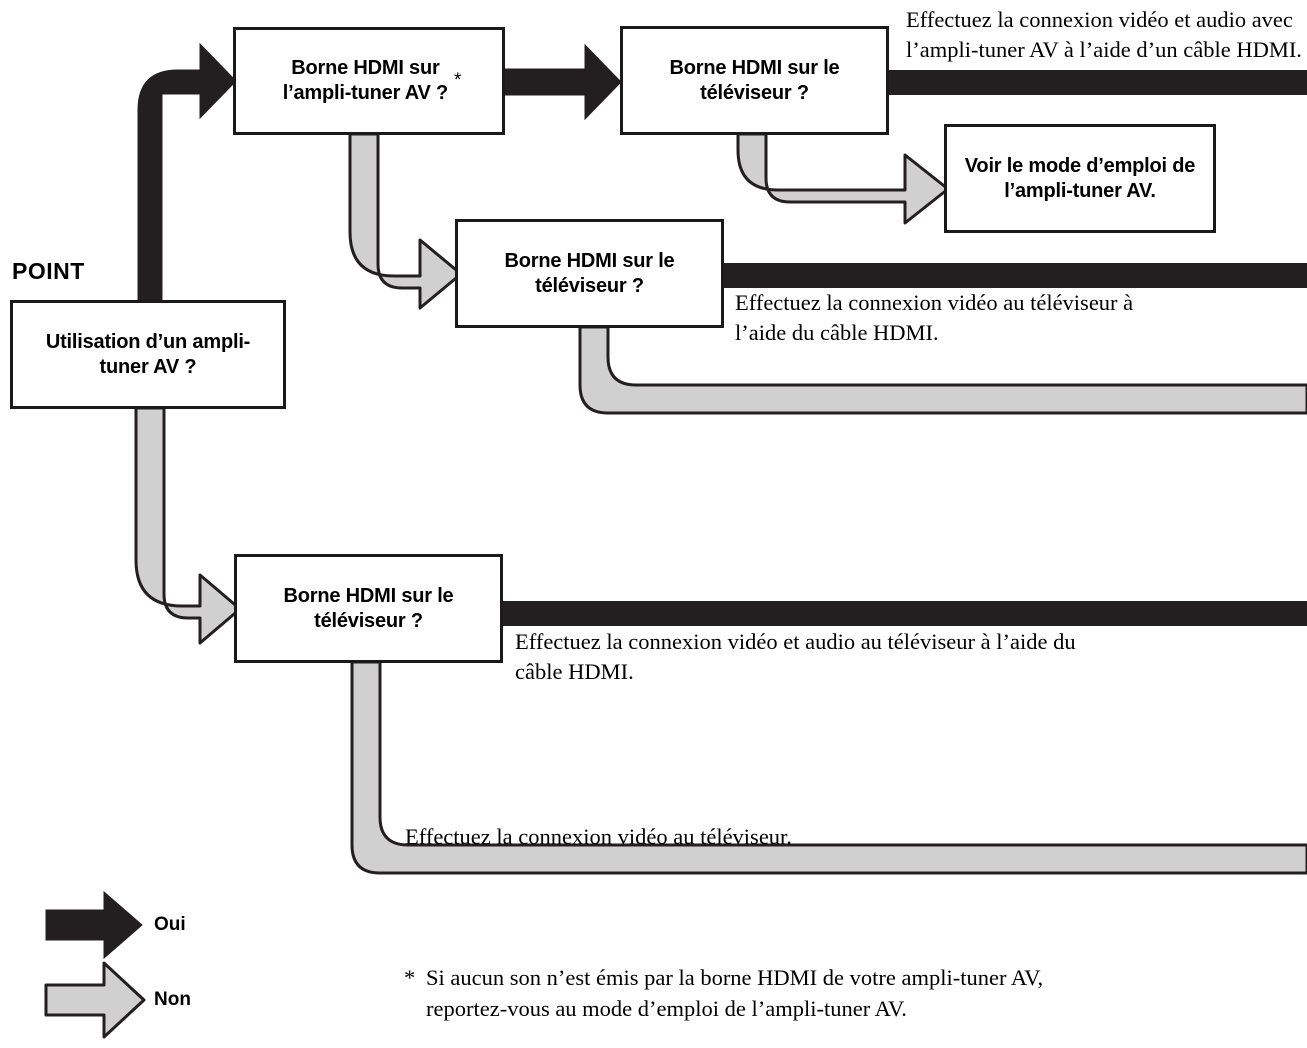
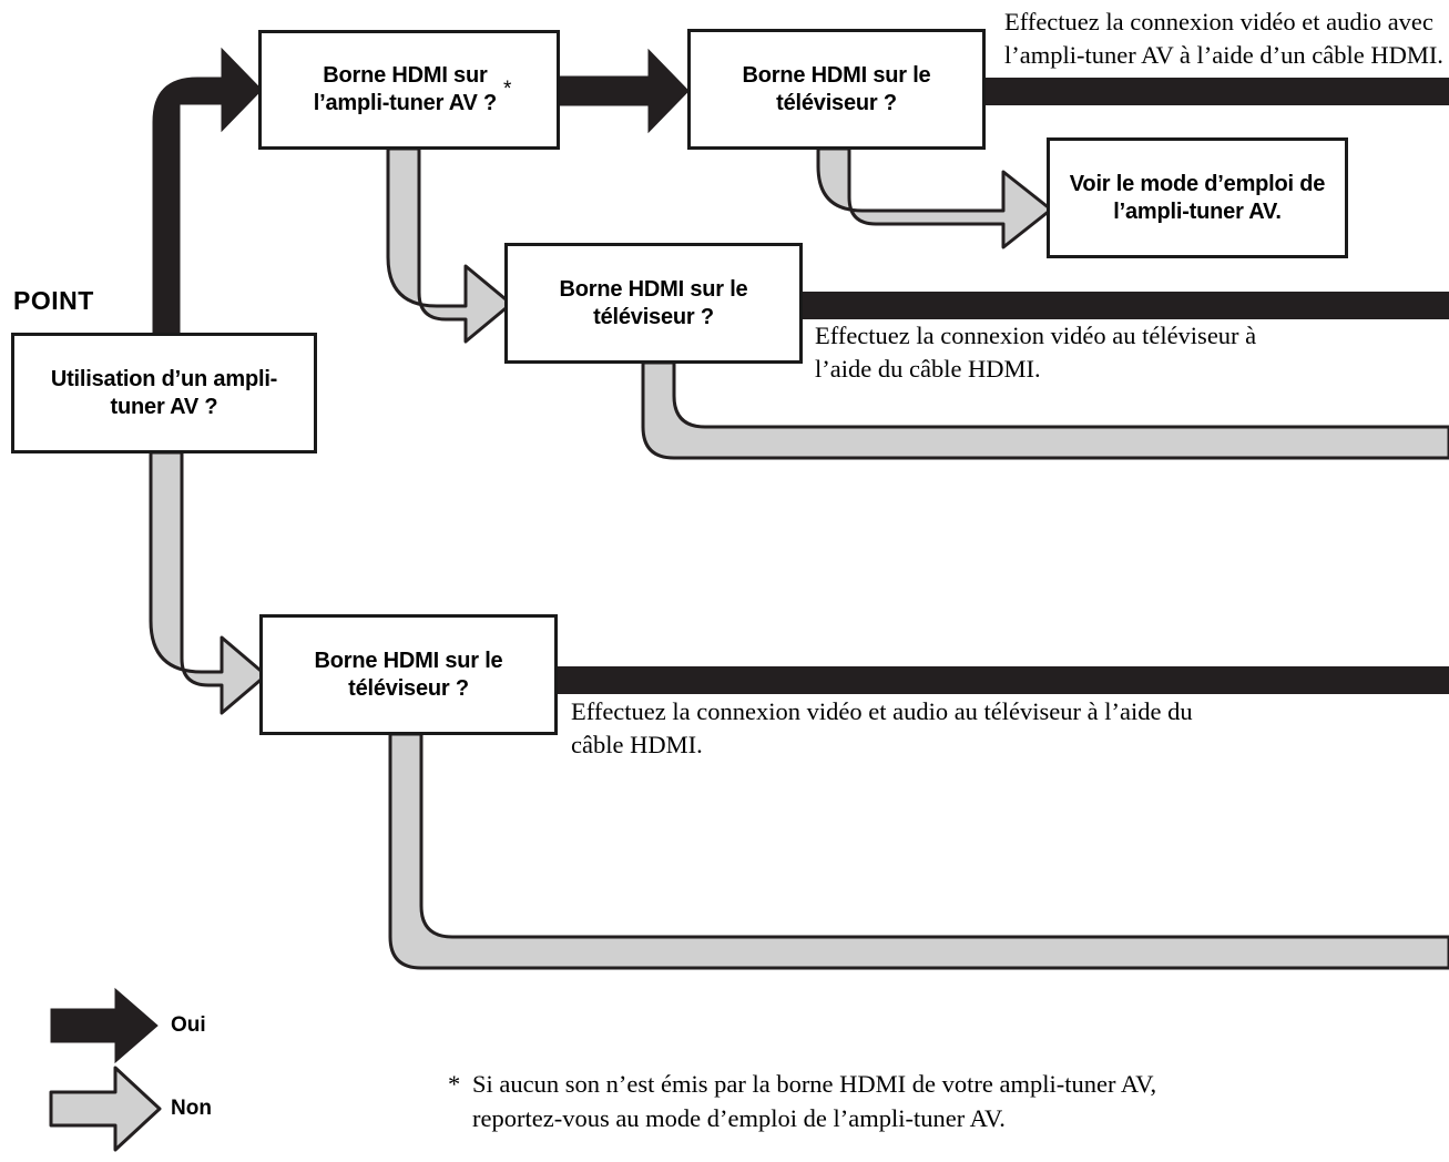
  POINT
  Utilisation d’un ampli-
  tuner AV ?
  Borne HDMI sur
  l’ampli-tuner AV ?
  *
  Borne HDMI sur le
  téléviseur ?
  Voir le mode d’emploi de
  l’ampli-tuner AV.
  Borne HDMI sur le
  téléviseur ?
  Borne HDMI sur le
  téléviseur ?
  Effectuez la connexion vidéo et audio avec
  l’ampli-tuner AV à l’aide d’un câble HDMI.
  Effectuez la connexion vidéo au téléviseur à
  l’aide du câble HDMI.
  Effectuez la connexion vidéo et audio au téléviseur à l’aide du
  câble HDMI.
- Effectuez la connexion vidéo au téléviseur.
  Oui
  Non
  *
  Si aucun son n’est émis par la borne HDMI de votre ampli-tuner AV,
  reportez-vous au mode d’emploi de l’ampli-tuner AV.
